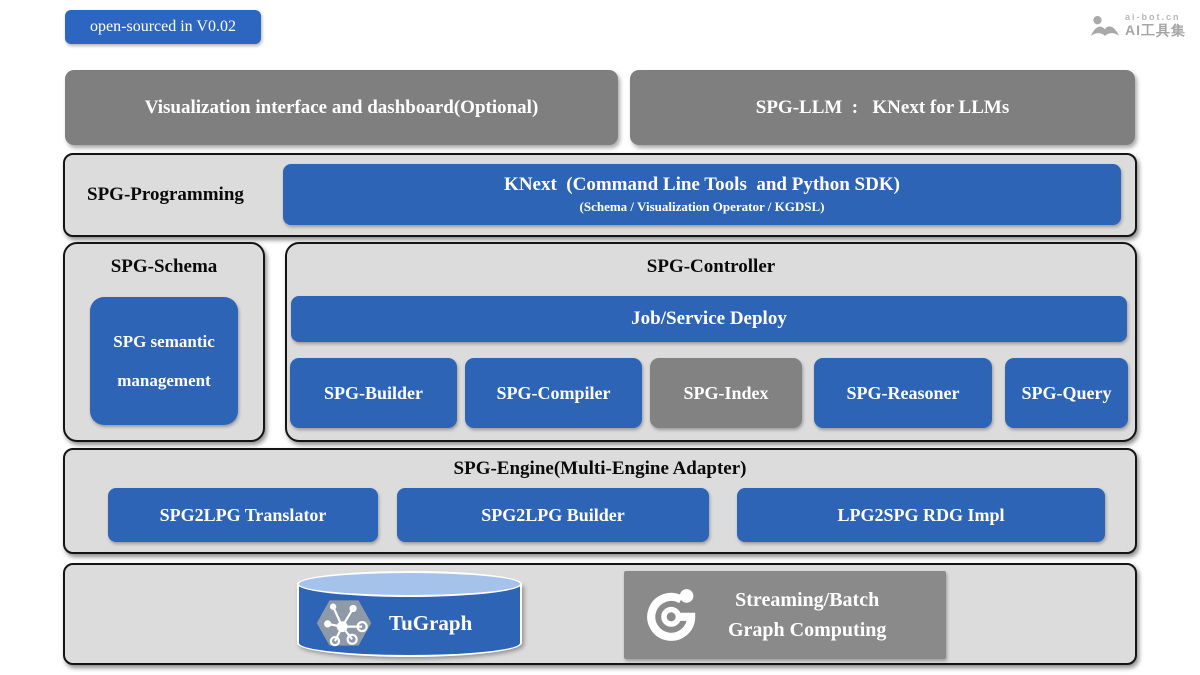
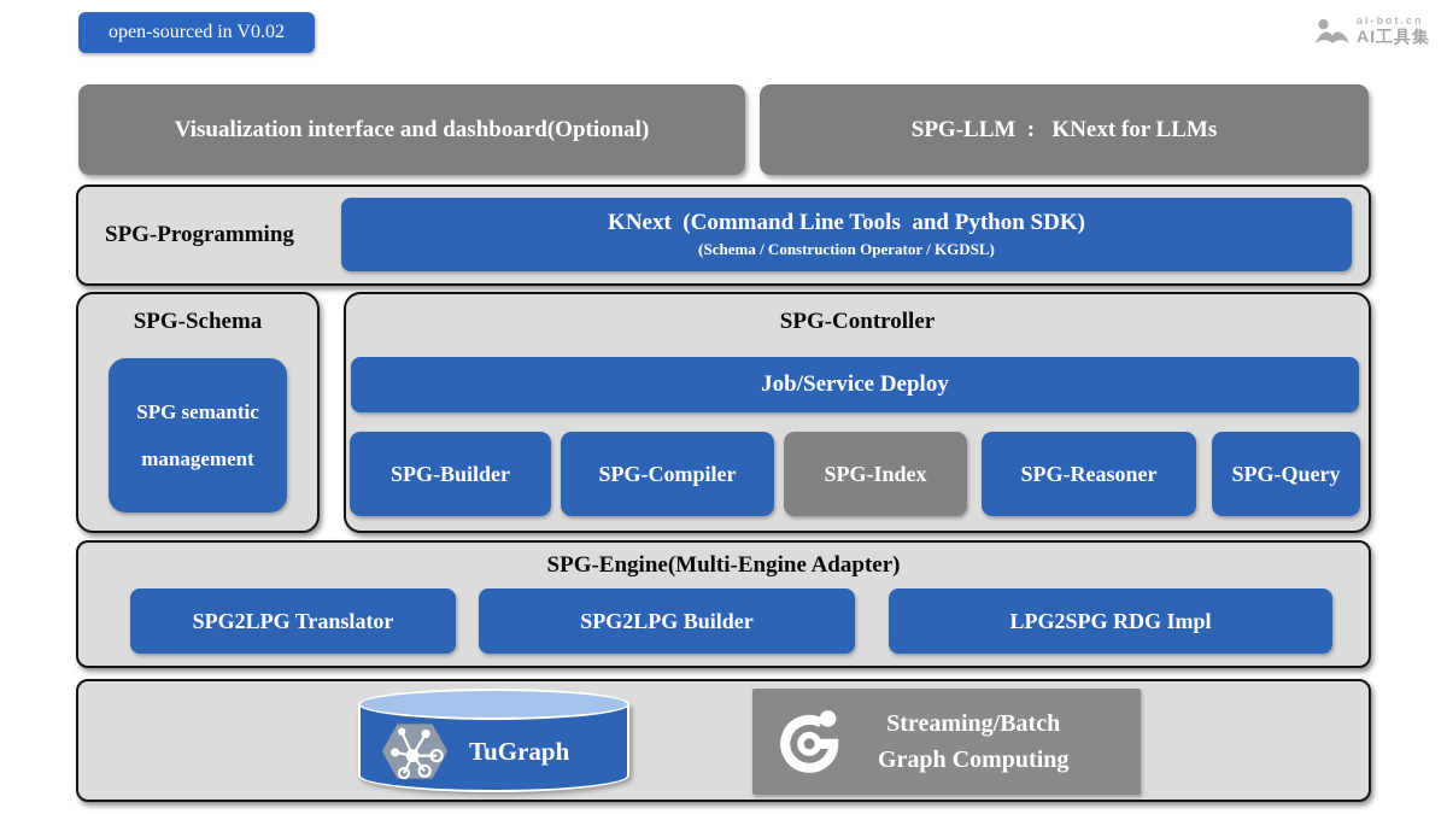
  open-sourced in V0.02
  ai-bot.cn
  AI工具集
  Visualization interface and dashboard(Optional)
  SPG-LLM : KNext for LLMs
  SPG-Programming
  KNext (Command Line Tools and Python SDK)
- (Schema / Visualization Operator / KGDSL)
+ (Schema / Construction Operator / KGDSL)
  SPG-Schema
  SPG semantic management
  SPG-Controller
  Job/Service Deploy
  SPG-Builder
  SPG-Compiler
  SPG-Index
  SPG-Reasoner
  SPG-Query
  SPG-Engine(Multi-Engine Adapter)
  SPG2LPG Translator
  SPG2LPG Builder
  LPG2SPG RDG Impl
  TuGraph
  Streaming/Batch
  Graph Computing
